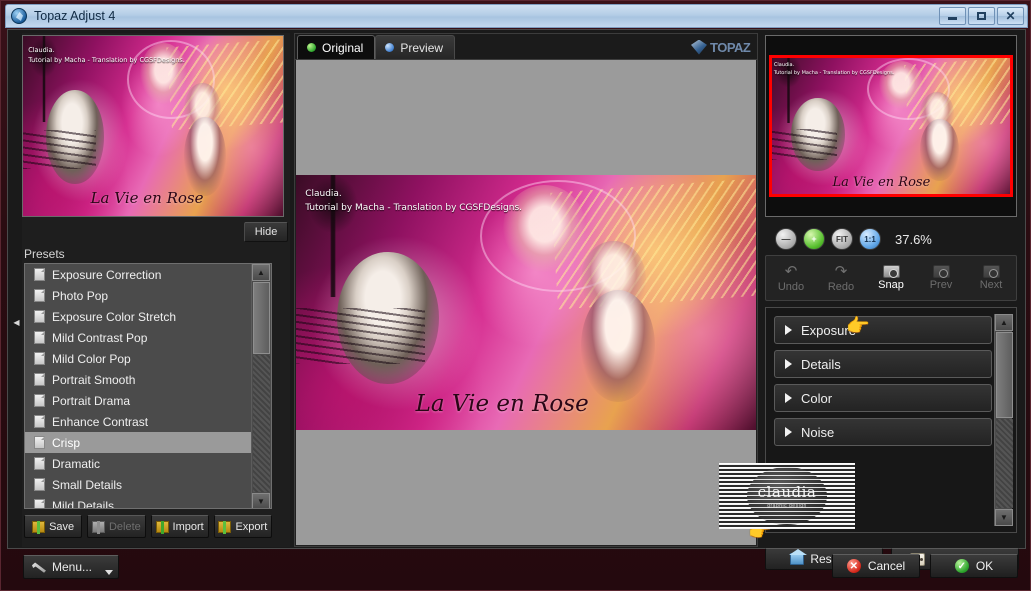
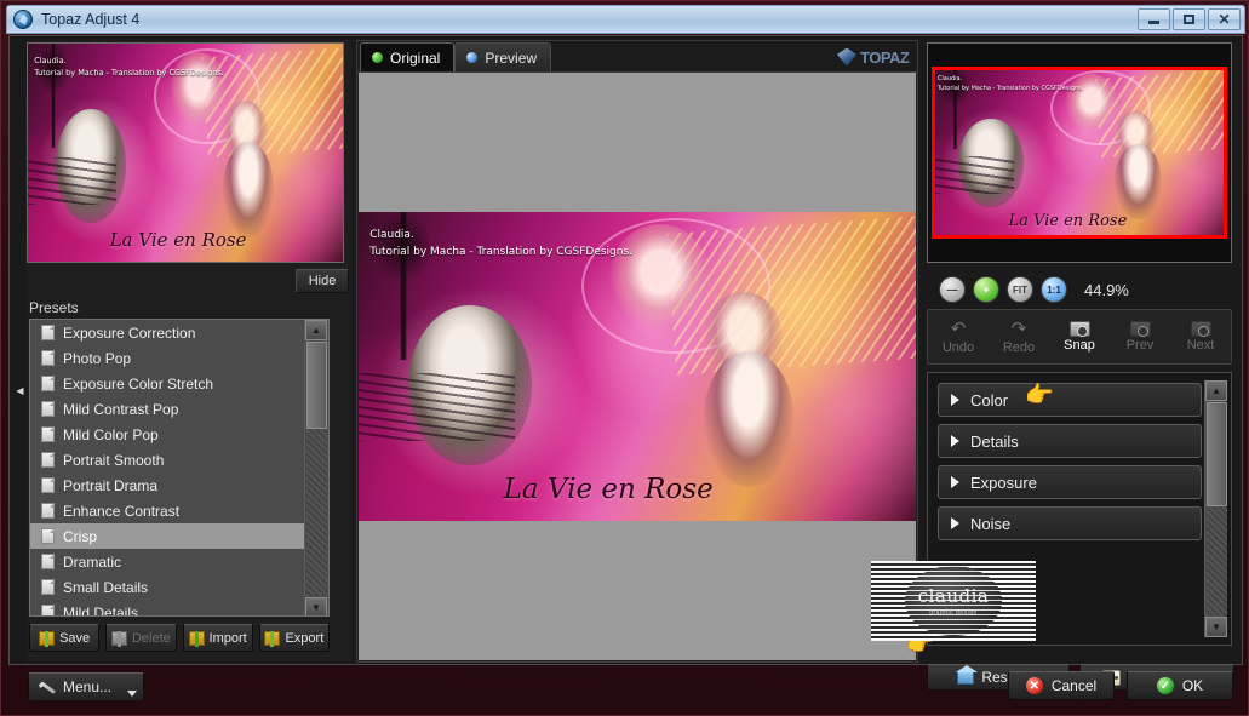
  Topaz Adjust 4
  ✕
  ◀
  Claudia.
  La Vie en Rose
  Hide
  Presets
  Exposure Correction
  Photo Pop
  Exposure Color Stretch
  Mild Contrast Pop
  Mild Color Pop
  Portrait Smooth
  Portrait Drama
  Enhance Contrast
  Crisp
  Dramatic
  Small Details
  Mild Details
  ▲
  ▼
  Save
  Delete
  Import
  Export
  Original
  Preview
  TOPAZ
  Claudia.
  Tutorial by Macha - Translation by CGSFDesigns.
  La Vie en Rose
  La Vie en Rose
  —
  +
  FIT
  1:1
- 37.6%
+ 44.9%
  ↶
  Undo
  ↷
  Redo
  Snap
  Prev
  Next
- Exposure
+ Color
  Details
- Color
+ Exposure
  Noise
  ▲
  ▼
  👉
  👉
  Menu...
  ✕
  Cancel
  ✓
  OK
